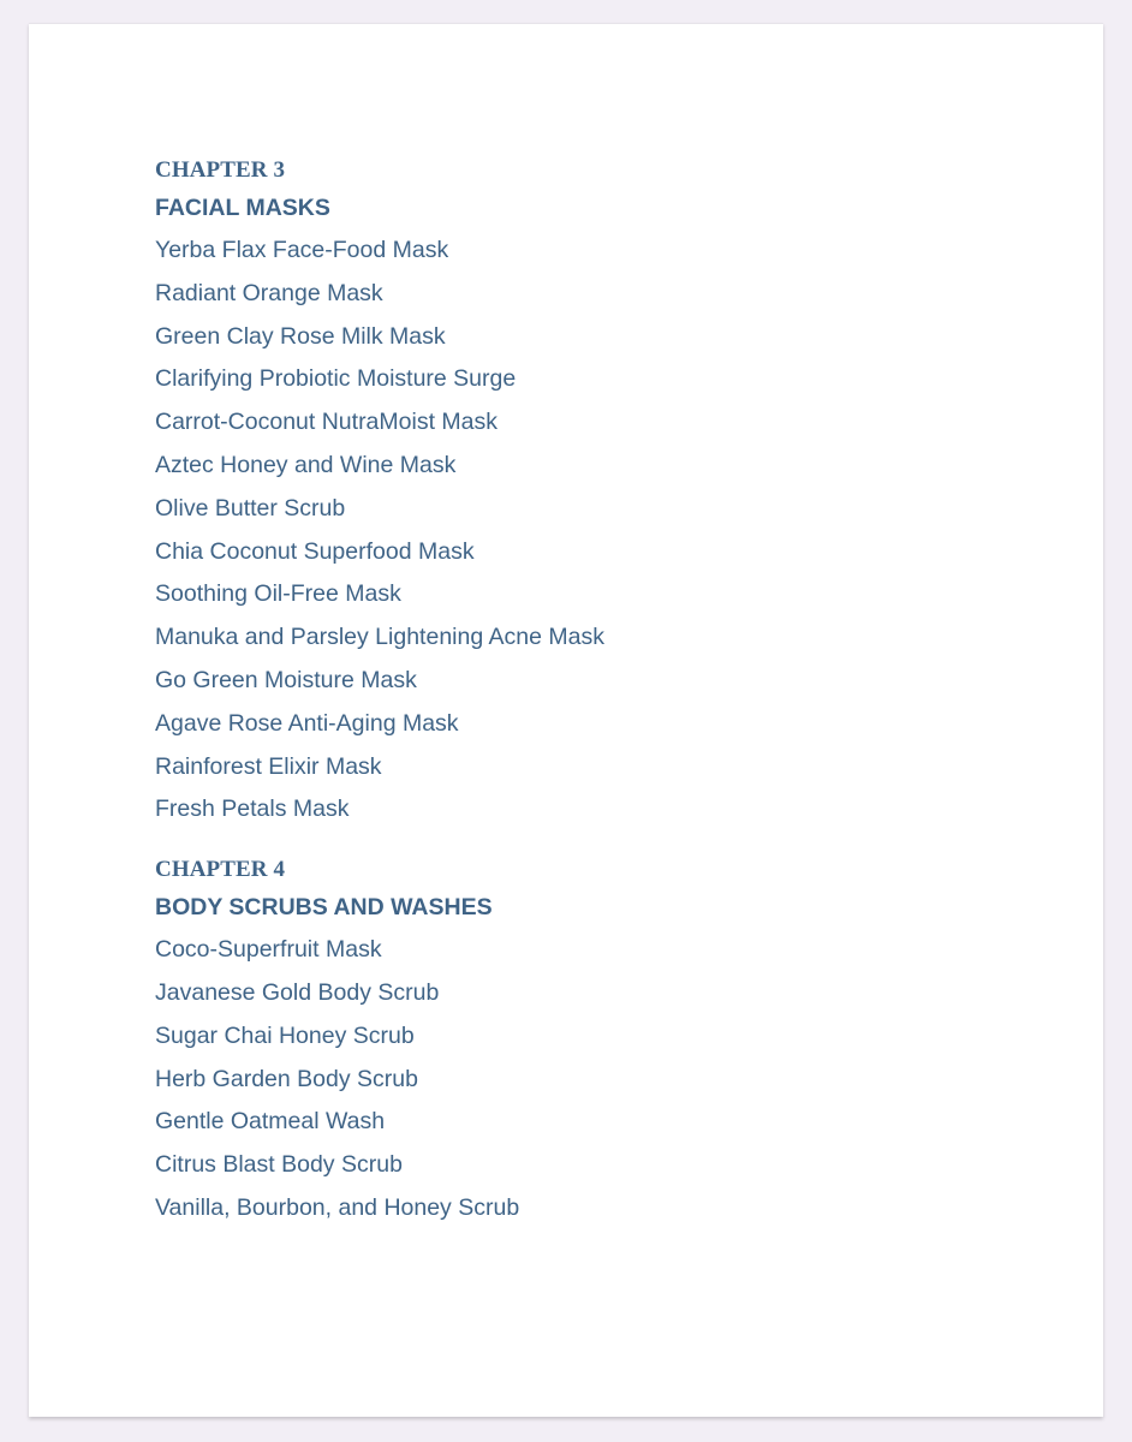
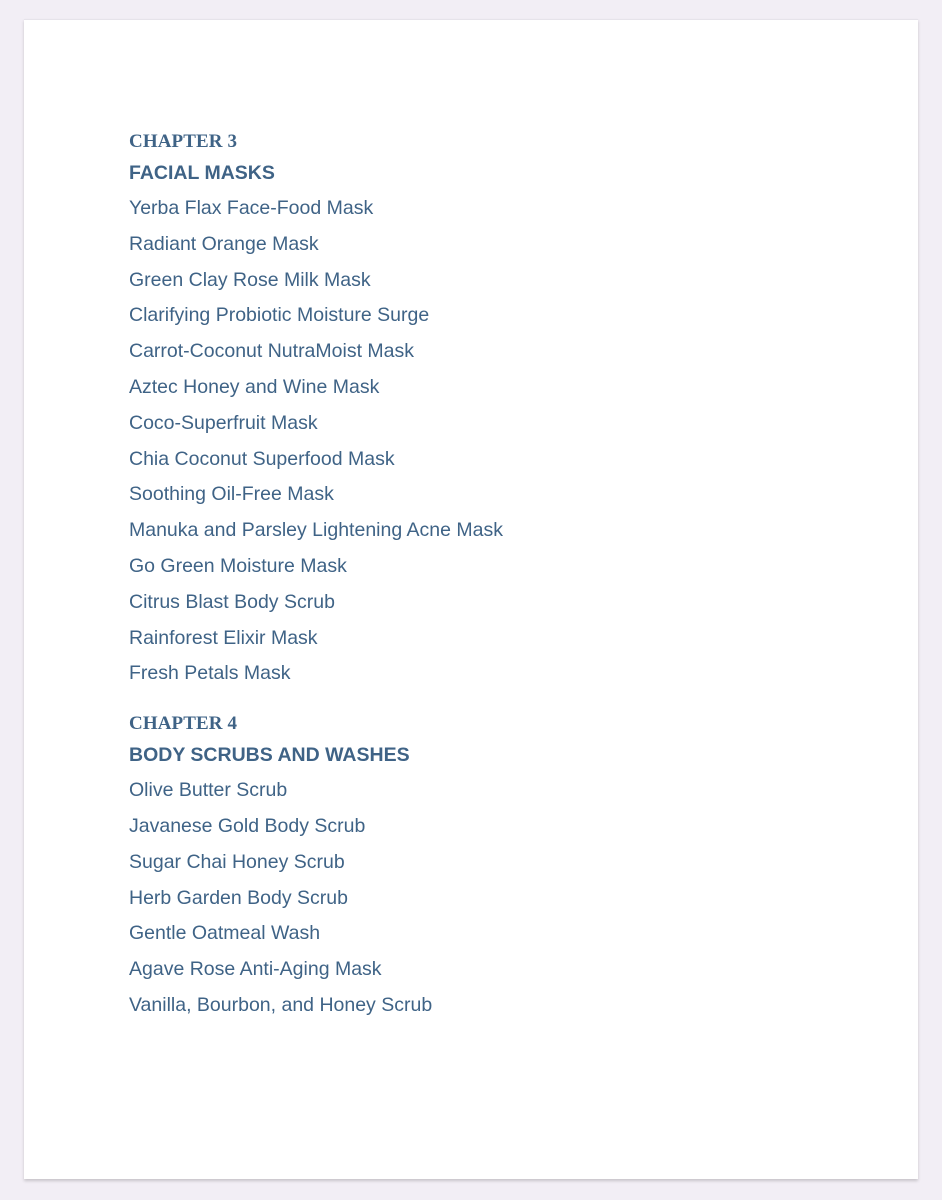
  CHAPTER 3
  FACIAL MASKS
  Yerba Flax Face-Food Mask
  Radiant Orange Mask
  Green Clay Rose Milk Mask
  Clarifying Probiotic Moisture Surge
  Carrot-Coconut NutraMoist Mask
  Aztec Honey and Wine Mask
- Olive Butter Scrub
+ Coco-Superfruit Mask
  Chia Coconut Superfood Mask
  Soothing Oil-Free Mask
  Manuka and Parsley Lightening Acne Mask
  Go Green Moisture Mask
- Agave Rose Anti-Aging Mask
+ Citrus Blast Body Scrub
  Rainforest Elixir Mask
  Fresh Petals Mask
  CHAPTER 4
  BODY SCRUBS AND WASHES
- Coco-Superfruit Mask
+ Olive Butter Scrub
  Javanese Gold Body Scrub
  Sugar Chai Honey Scrub
  Herb Garden Body Scrub
  Gentle Oatmeal Wash
- Citrus Blast Body Scrub
+ Agave Rose Anti-Aging Mask
  Vanilla, Bourbon, and Honey Scrub
